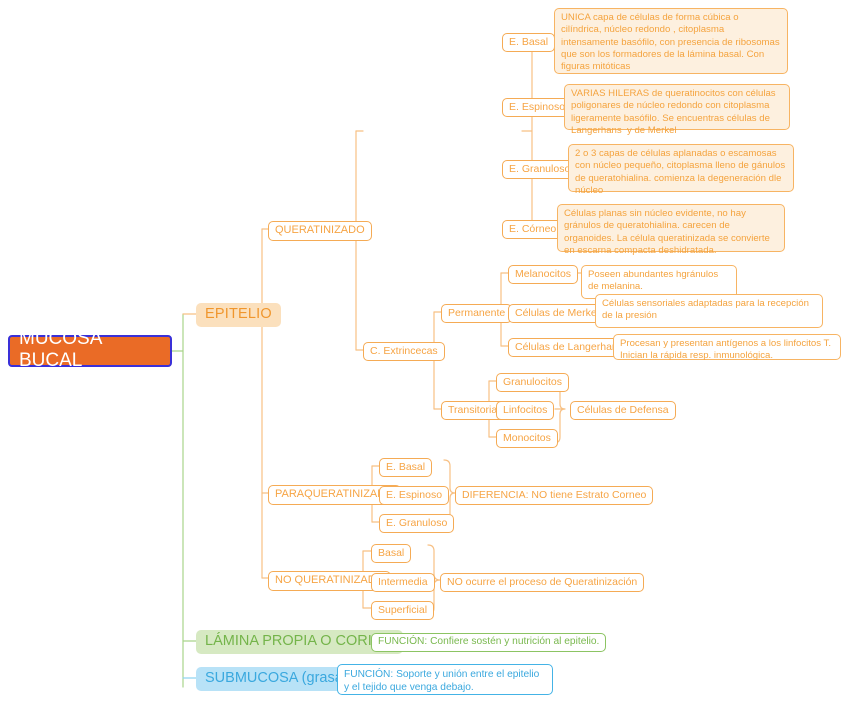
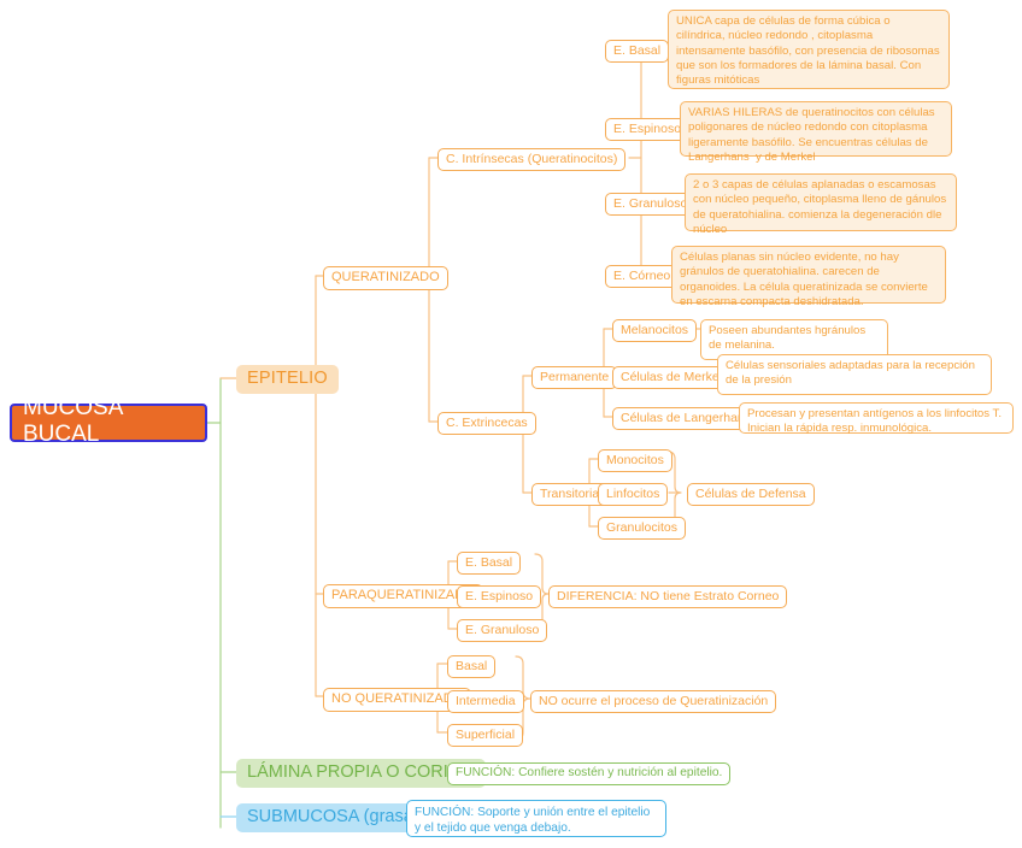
  MUCOSA BUCAL
  EPITELIO
  LÁMINA PROPIA O CORI
  SUBMUCOSA (gras
  QUERATINIZADO
  PARAQUERATINIZA
  NO QUERATINIZA
+ C. Intrínsecas (Queratinocitos)
  C. Extrincecas
  E. Basal
  UNICA capa de células de forma cúbica o cilíndrica, núcleo redondo , citoplasma intensamente basófilo, con presencia de ribosomas que son los formadores de la lámina basal. Con figuras mitóticas
  E. Espinoso
  VARIAS HILERAS de queratinocitos con células poligonares de núcleo redondo con citoplasma ligeramente basófilo. Se encuentras células de Langerhans y de Merkel
  E. Granulos
  2 o 3 capas de células aplanadas o escamosas con núcleo pequeño, citoplasma lleno de gánulos de queratohialina. comienza la degeneración dle núcleo
  E. Córneo
  Células planas sin núcleo evidente, no hay gránulos de queratohialina. carecen de organoides. La célula queratinizada se convierte en escarna compacta deshidratada.
  Permanente
  Melanocitos
  Poseen abundantes hgránulos de melanina.
  Células de Merke
  Células sensoriales adaptadas para la recepción de la presión
  Células de Langerha
  Procesan y presentan antígenos a los linfocitos T. Inician la rápida resp. inmunológica.
  Transitoria
- Granulocitos
+ Monocitos
  Linfocitos
- Monocitos
+ Granulocitos
  Células de Defensa
  E. Basal
  E. Espinoso
  E. Granuloso
  DIFERENCIA: NO tiene Estrato Corneo
  Basal
  Intermedia
  Superficial
  NO ocurre el proceso de Queratinización
  FUNCIÓN: Confiere sostén y nutrición al epitelio.
  FUNCIÓN: Soporte y unión entre el epitelio y el tejido que venga debajo.
